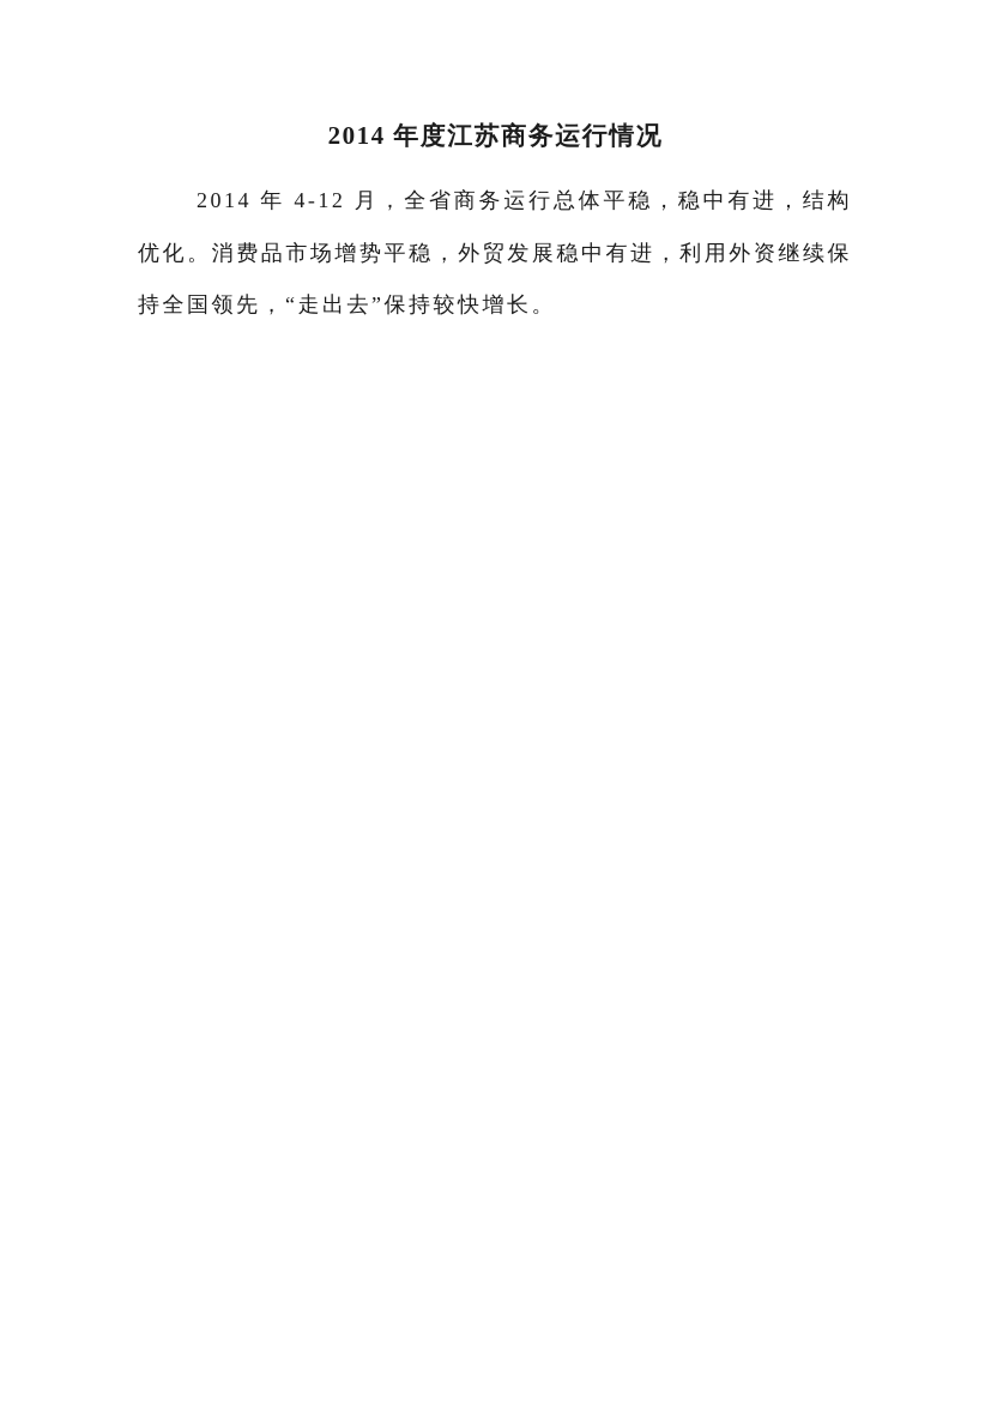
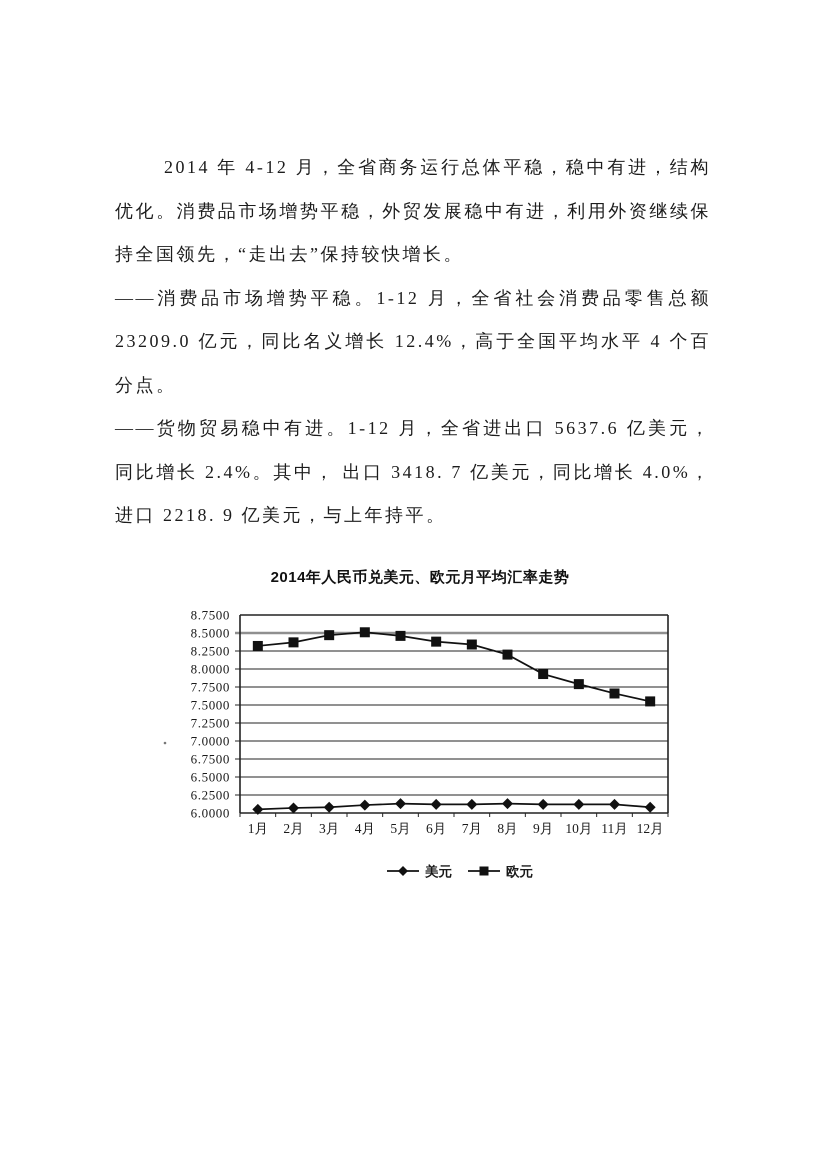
- 2014 年度江苏商务运行情况
  2014 年 4-12 月，全省商务运行总体平稳，稳中有进，结构优化。消费品市场增势平稳，外贸发展稳中有进，利用外资继续保持全国领先，“走出去”保持较快增长。
+ ——消费品市场增势平稳。1-12 月，全省社会消费品零售总额 23209.0 亿元，同比名义增长 12.4%，高于全国平均水平 4 个百分点。
+ ——货物贸易稳中有进。1-12 月，全省进出口 5637.6 亿美元，同比增长 2.4%。其中， 出口 3418. 7 亿美元，同比增长 4.0%，进口 2218. 9 亿美元，与上年持平。
+ 2014年人民币兑美元、欧元月平均汇率走势
+ 8.7500
+ 8.5000
+ 8.2500
+ 8.0000
+ 7.7500
+ 7.5000
+ 7.2500
+ 7.0000
+ 6.7500
+ 6.5000
+ 6.2500
+ 6.0000
+ 1月
+ 2月
+ 3月
+ 4月
+ 5月
+ 6月
+ 7月
+ 8月
+ 9月
+ 10月
+ 11月
+ 12月
+ 美元
+ 欧元
